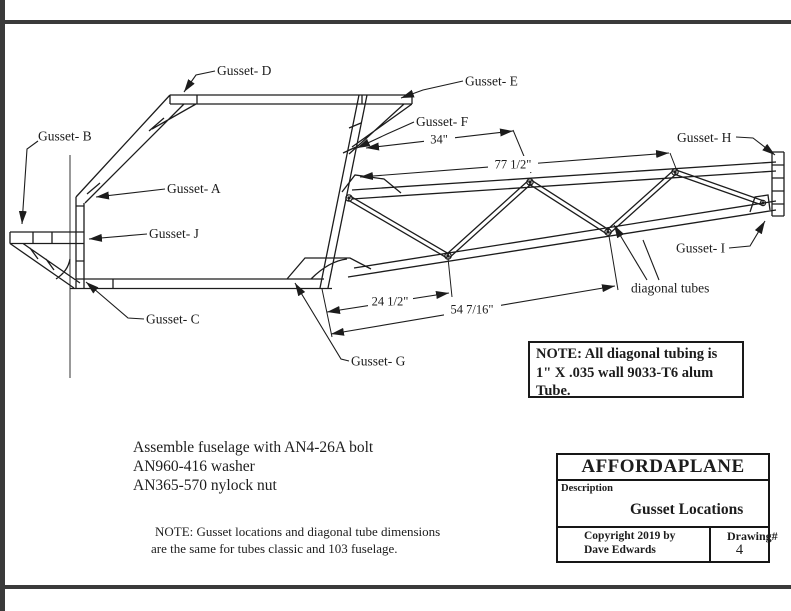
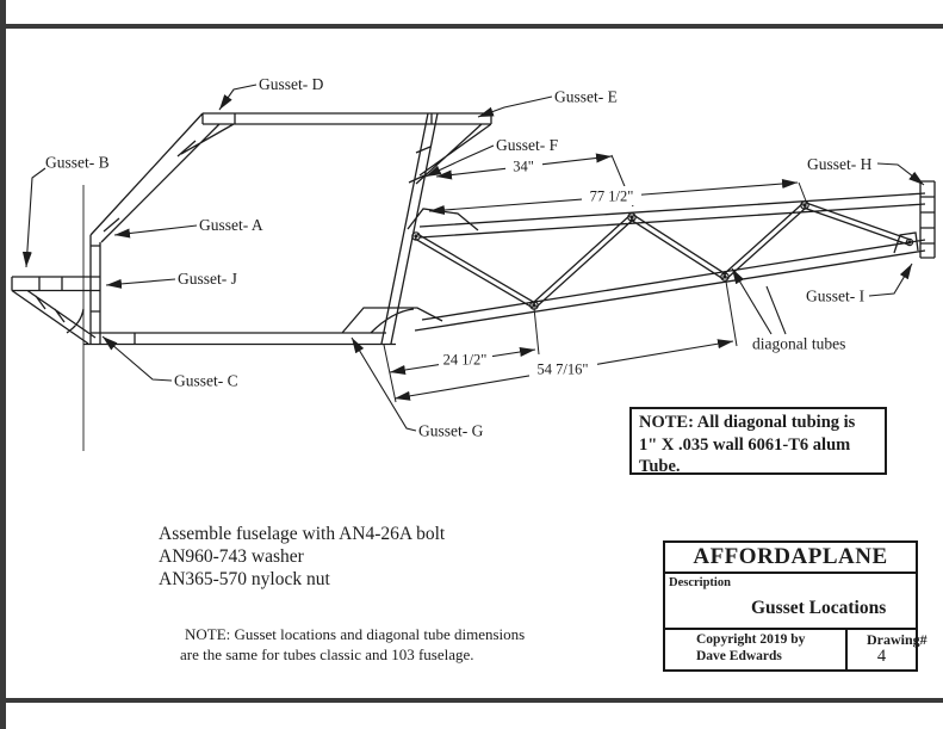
  Gusset- D
  Gusset- E
  Gusset- B
  Gusset- F
  Gusset- A
  Gusset- H
  Gusset- J
  Gusset- I
  Gusset- C
  Gusset- G
  diagonal tubes
  34"
  77 1/2"
  24 1/2"
  54 7/16"
  NOTE: All diagonal tubing is
- 1" X .035 wall 9033-T6 alum
+ 1" X .035 wall 6061-T6 alum
  Tube.
  Assemble fuselage with AN4-26A bolt
- AN960-416 washer
+ AN960-743 washer
  AN365-570 nylock nut
  NOTE: Gusset locations and diagonal tube dimensions
  are the same for tubes classic and 103 fuselage.
  AFFORDAPLANE
  Description
  Gusset Locations
  Copyright 2019 by
  Dave Edwards
  Drawing#
  4
